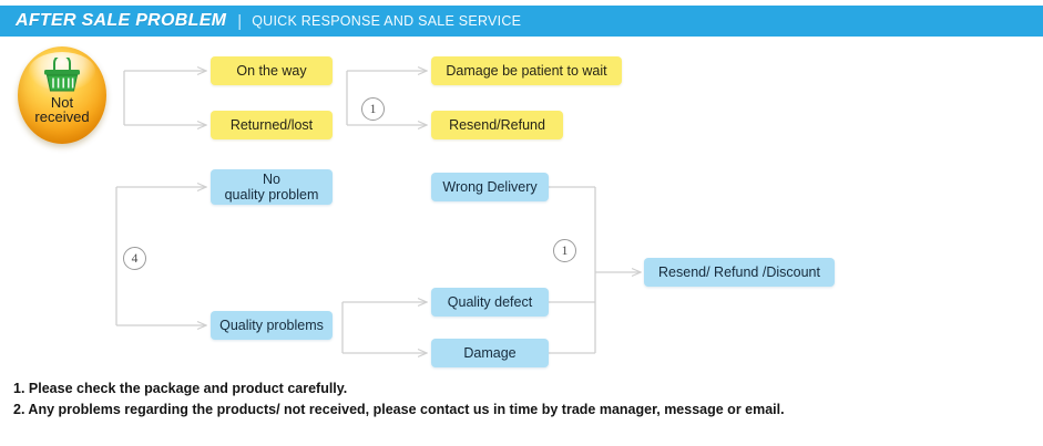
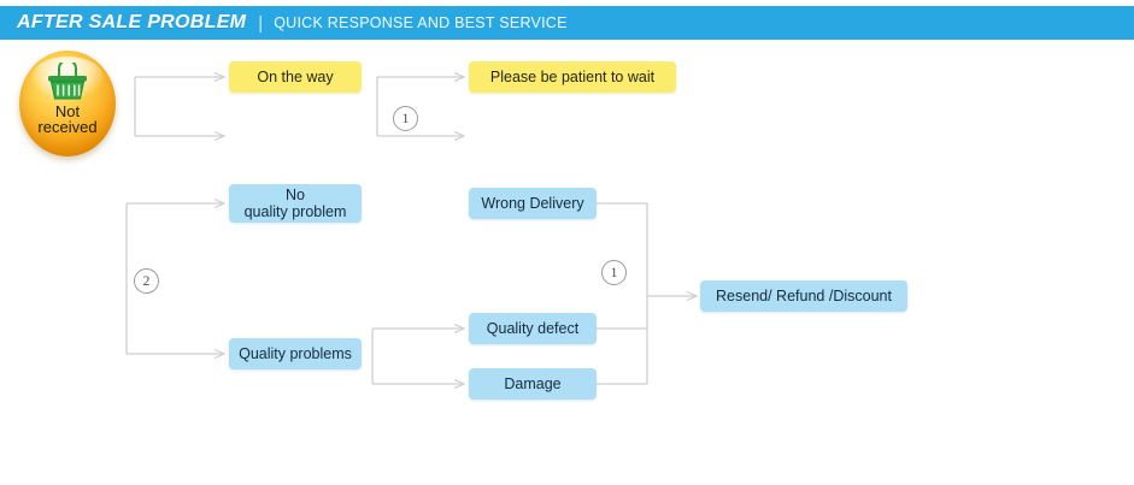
  AFTER SALE PROBLEM
  |
- QUICK RESPONSE AND SALE SERVICE
+ QUICK RESPONSE AND BEST SERVICE
  Not
  received
  On the way
- Returned/lost
- Damage be patient to wait
+ Please be patient to wait
- Resend/Refund
  1
  No
  quality problem
  Quality problems
  Wrong Delivery
  Quality defect
  Damage
  Resend/ Refund /Discount
- 4
+ 2
  1
- 1. Please check the package and product carefully.
- 2. Any problems regarding the products/ not received, please contact us in time by trade manager, message or email.
